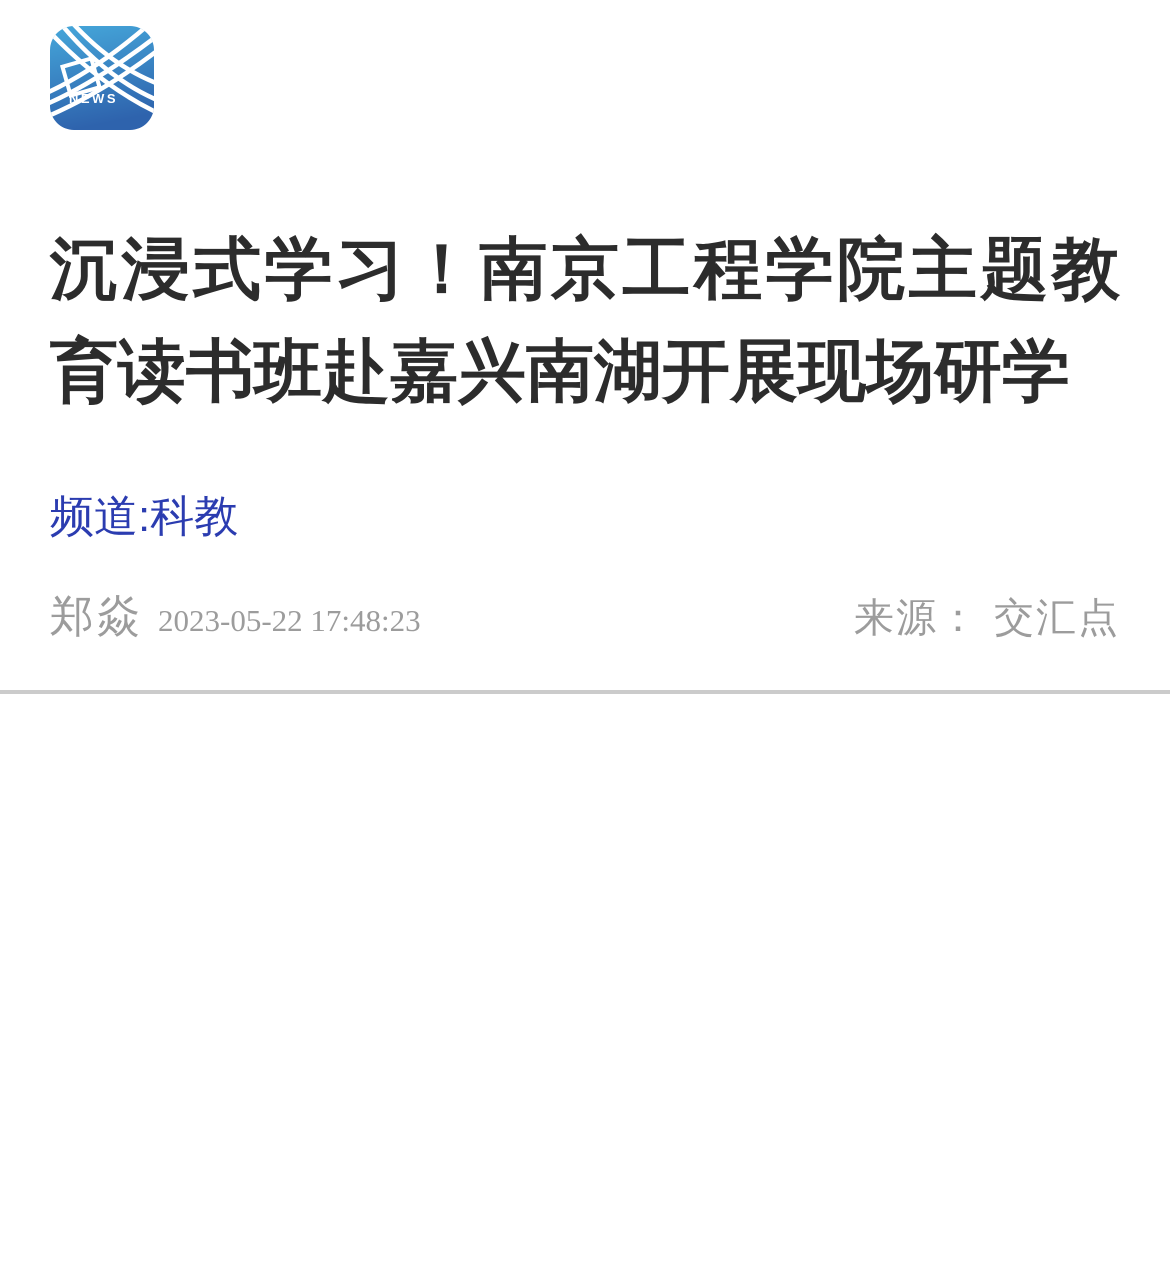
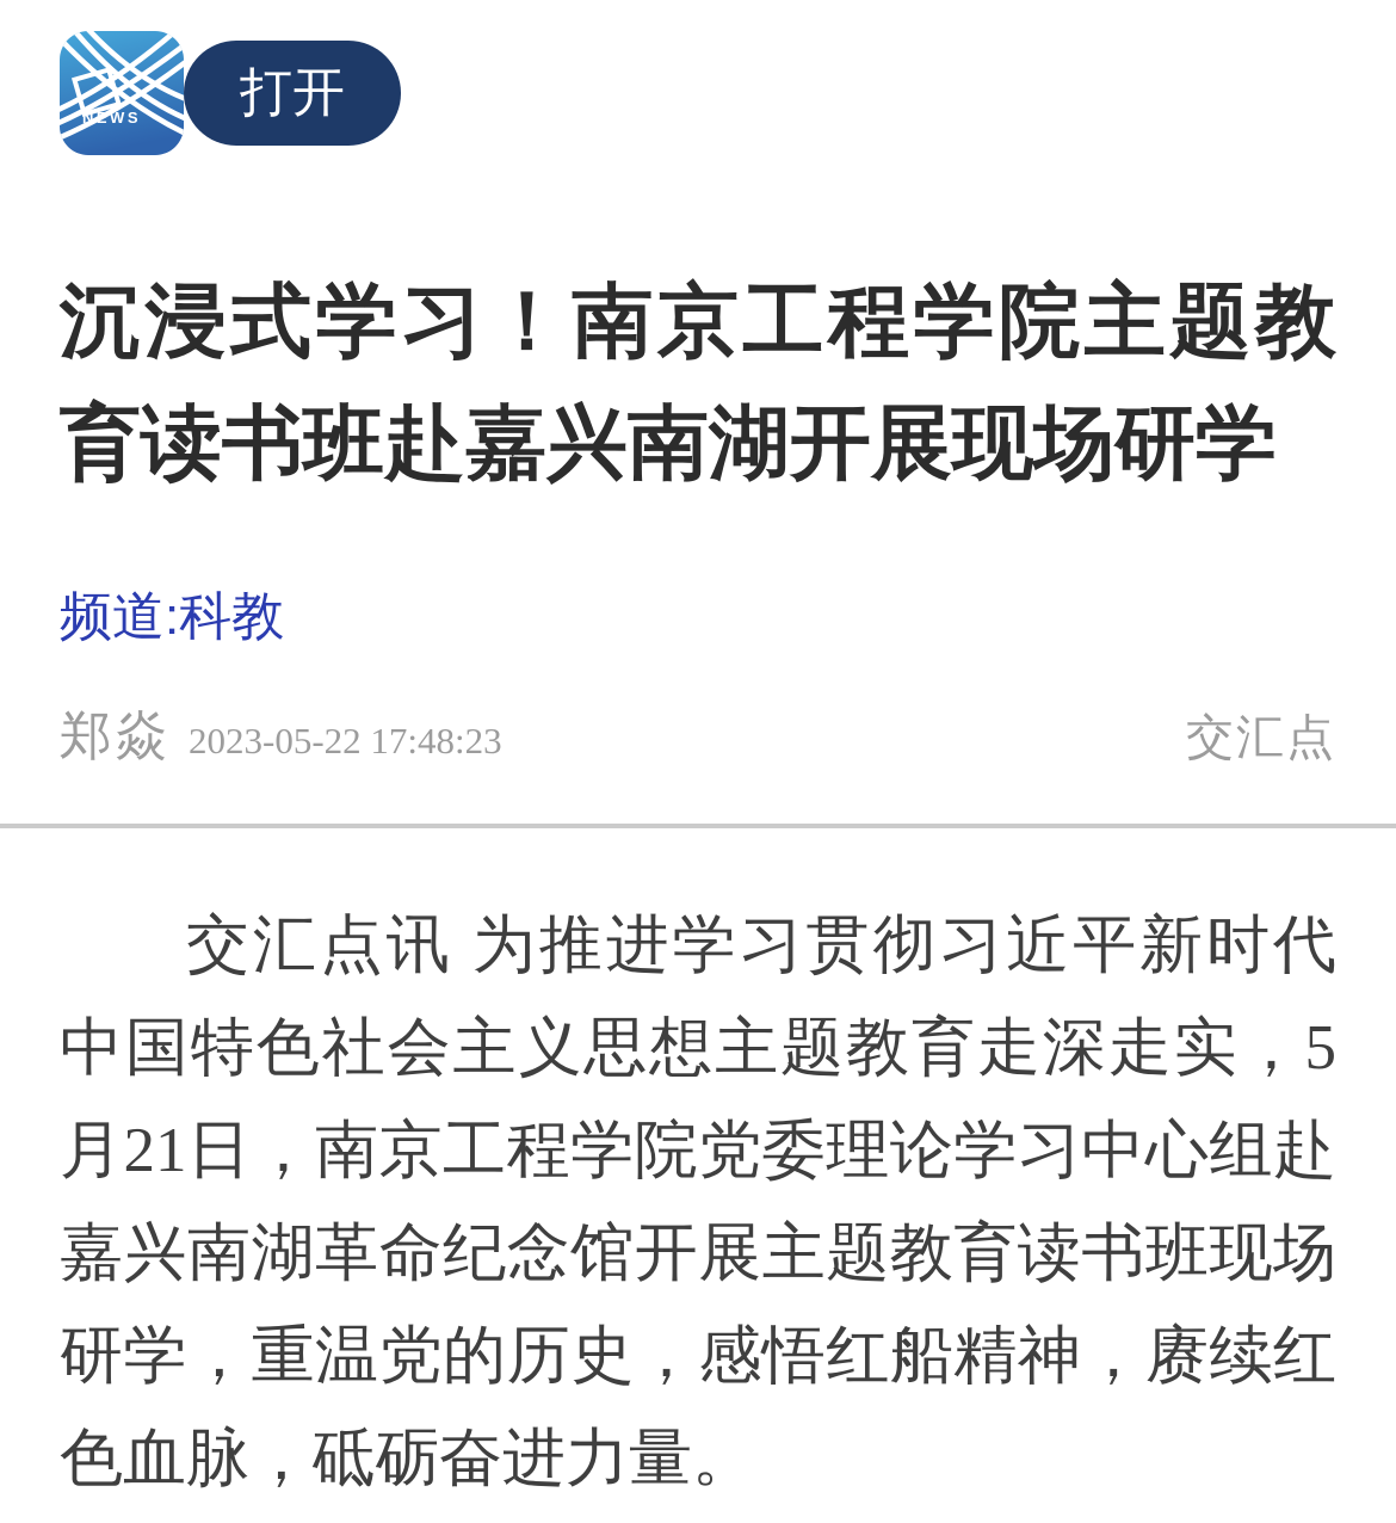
  NEWS
+ 打开
  沉浸式学习！南京工程学院主题教育读书班赴嘉兴南湖开展现场研学
  频道:科教
  郑焱
  2023-05-22 17:48:23
- 来源：
  交汇点
+ 交汇点讯 为推进学习贯彻习近平新时代中国特色社会主义思想主题教育走深走实，5月21日，南京工程学院党委理论学习中心组赴嘉兴南湖革命纪念馆开展主题教育读书班现场研学，重温党的历史，感悟红船精神，赓续红色血脉，砥砺奋进力量。
